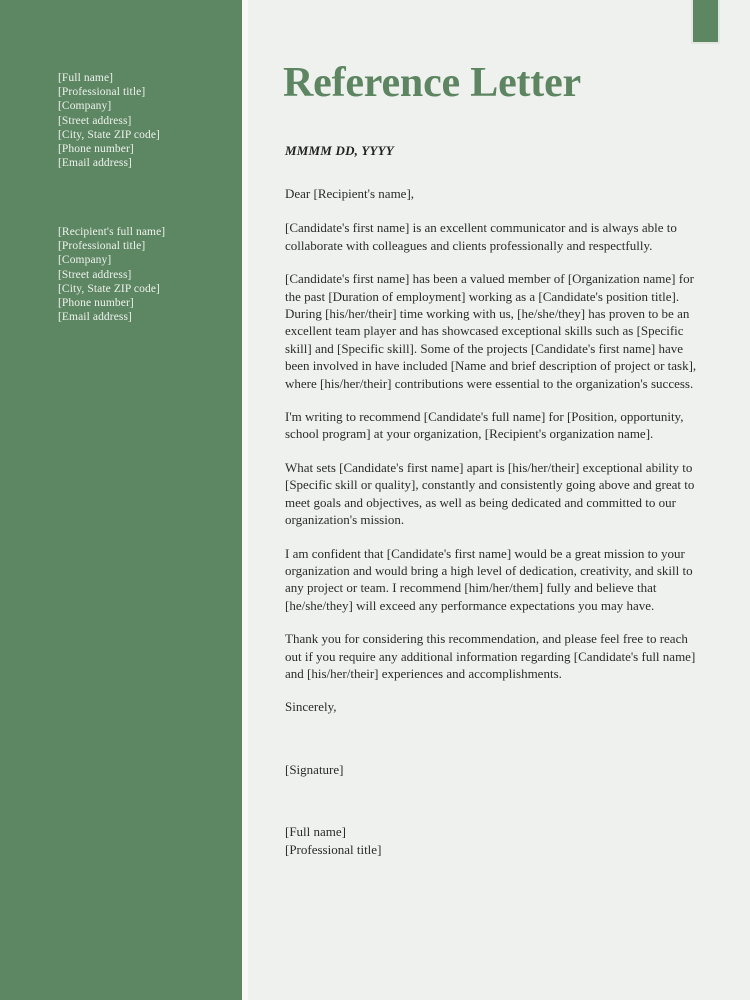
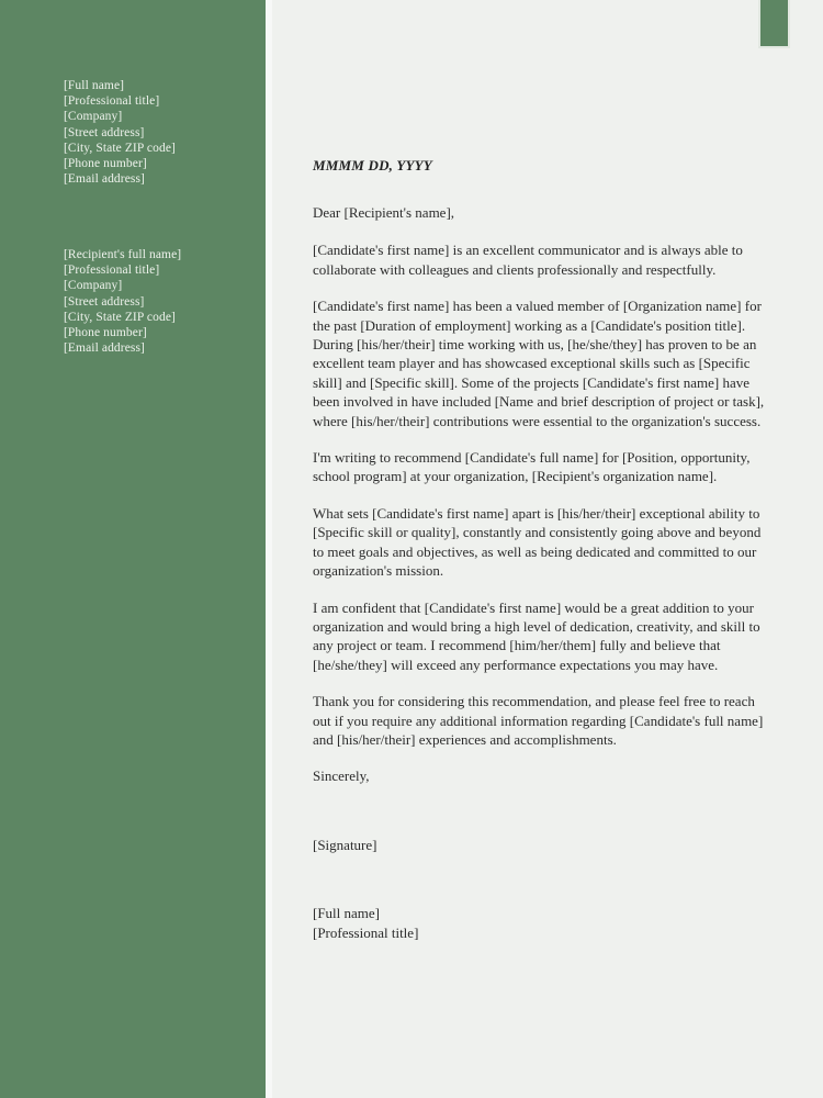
  [Full name]
  [Professional title]
  [Company]
  [Street address]
  [City, State ZIP code]
  [Phone number]
  [Email address]
  [Recipient's full name]
  [Professional title]
  [Company]
  [Street address]
  [City, State ZIP code]
  [Phone number]
  [Email address]
- Reference Letter
  MMMM DD, YYYY
  Dear [Recipient's name],
  [Candidate's first name] is an excellent communicator and is always able to collaborate with colleagues and clients professionally and respectfully.
  [Candidate's first name] has been a valued member of [Organization name] for the past [Duration of employment] working as a [Candidate's position title]. During [his/her/their] time working with us, [he/she/they] has proven to be an excellent team player and has showcased exceptional skills such as [Specific skill] and [Specific skill]. Some of the projects [Candidate's first name] have been involved in have included [Name and brief description of project or task], where [his/her/their] contributions were essential to the organization's success.
  I'm writing to recommend [Candidate's full name] for [Position, opportunity, school program] at your organization, [Recipient's organization name].
- What sets [Candidate's first name] apart is [his/her/their] exceptional ability to [Specific skill or quality], constantly and consistently going above and great to meet goals and objectives, as well as being dedicated and committed to our organization's mission.
+ What sets [Candidate's first name] apart is [his/her/their] exceptional ability to [Specific skill or quality], constantly and consistently going above and beyond to meet goals and objectives, as well as being dedicated and committed to our organization's mission.
- I am confident that [Candidate's first name] would be a great mission to your organization and would bring a high level of dedication, creativity, and skill to any project or team. I recommend [him/her/them] fully and believe that [he/she/they] will exceed any performance expectations you may have.
+ I am confident that [Candidate's first name] would be a great addition to your organization and would bring a high level of dedication, creativity, and skill to any project or team. I recommend [him/her/them] fully and believe that [he/she/they] will exceed any performance expectations you may have.
  Thank you for considering this recommendation, and please feel free to reach out if you require any additional information regarding [Candidate's full name] and [his/her/their] experiences and accomplishments.
  Sincerely,
  [Signature]
  [Full name]
  [Professional title]
